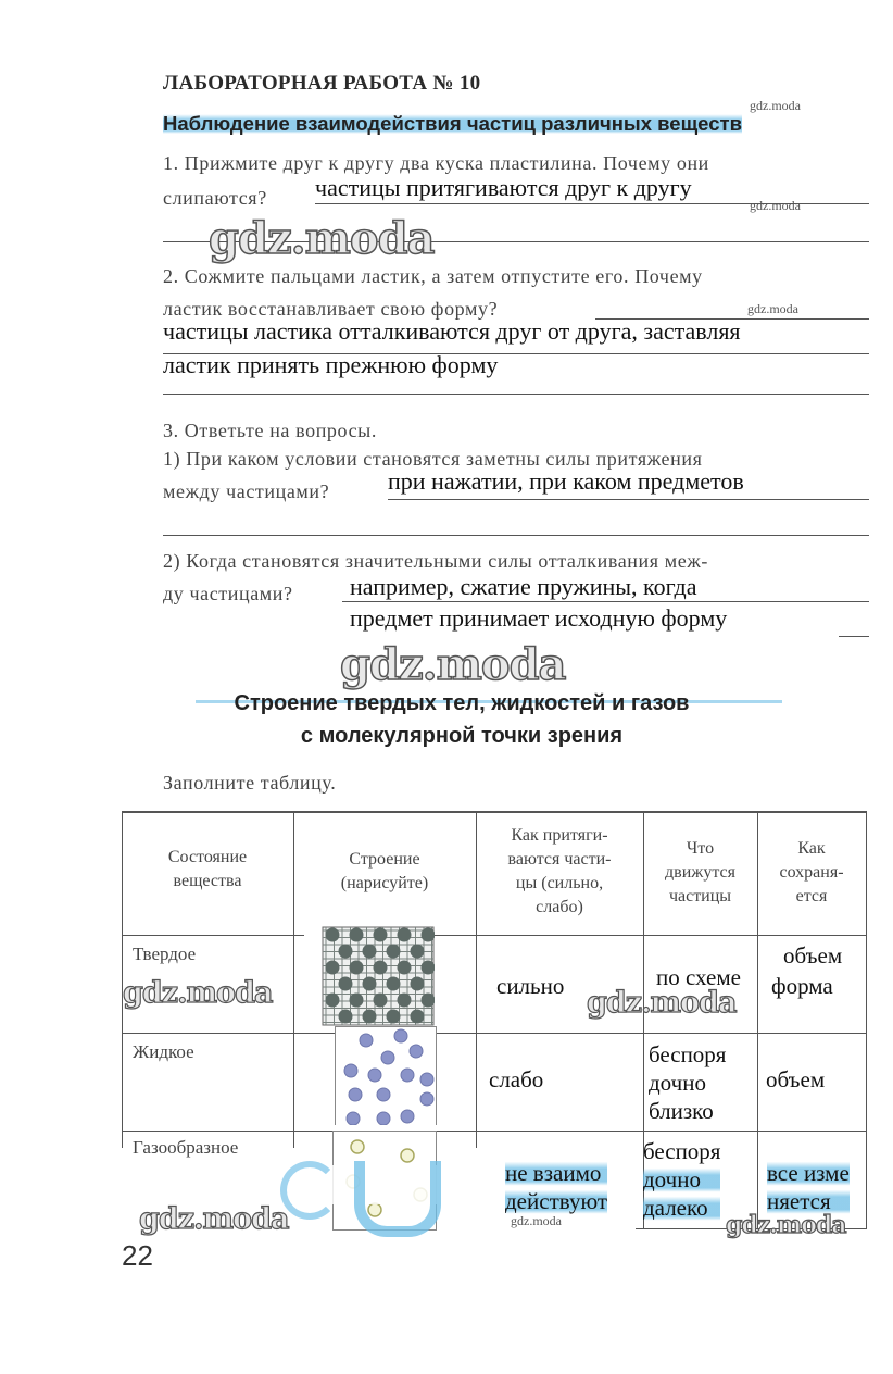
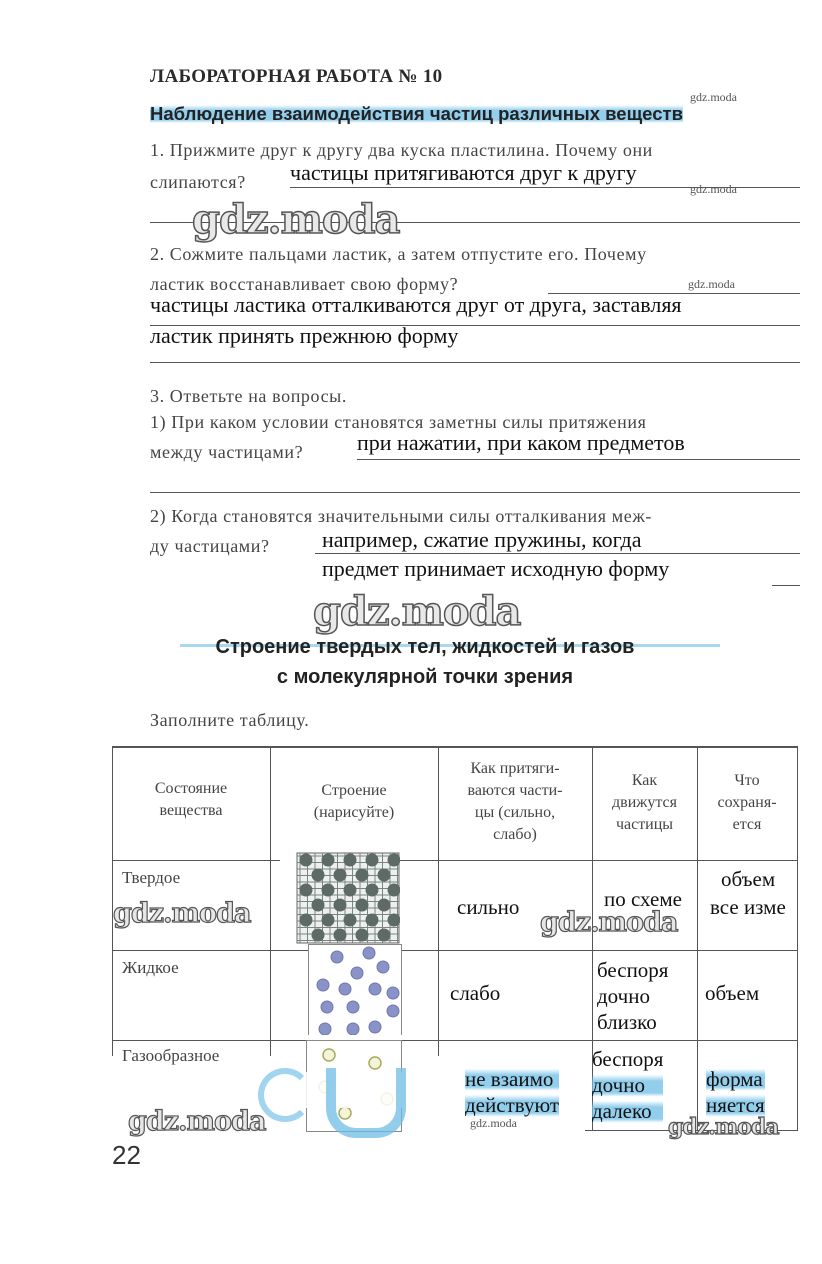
  ЛАБОРАТОРНАЯ РАБОТА № 10
  Наблюдение взаимодействия частиц различных веществ
  gdz.moda
  1. Прижмите друг к другу два куска пластилина. Почему они
  слипаются?
  частицы притягиваются друг к другу
  gdz.moda
  gdz.moda
  2. Сожмите пальцами ластик, а затем отпустите его. Почему
  ластик восстанавливает свою форму?
  gdz.moda
  частицы ластика отталкиваются друг от друга, заставляя
  ластик принять прежнюю форму
  3. Ответьте на вопросы.
  1) При каком условии становятся заметны силы притяжения
  между частицами?
  при нажатии, при каком предметов
  2) Когда становятся значительными силы отталкивания меж-
  ду частицами?
  например, сжатие пружины, когда
  предмет принимает исходную форму
  gdz.moda
  Строение твердых тел, жидкостей и газов
  с молекулярной точки зрения
  Заполните таблицу.
  Состояние
  вещества
  Строение
  (нарисуйте)
  Как притяги-
  ваются части-
  цы (сильно,
  слабо)
- Что
+ Как
  движутся
  частицы
- Как
+ Что
  сохраня-
  ется
  Твердое
  сильно
  по схеме
  объем
- форма
+ все изме
  gdz.moda
  gdz.moda
  Жидкое
  слабо
  беспоря
  дочно
  близко
  объем
  Газообразное
  не взаимо
  действуют
  беспоря
  дочно
  далеко
- все изме
+ форма
  няется
  gdz.moda
  gdz.moda
  gdz.moda
  22
